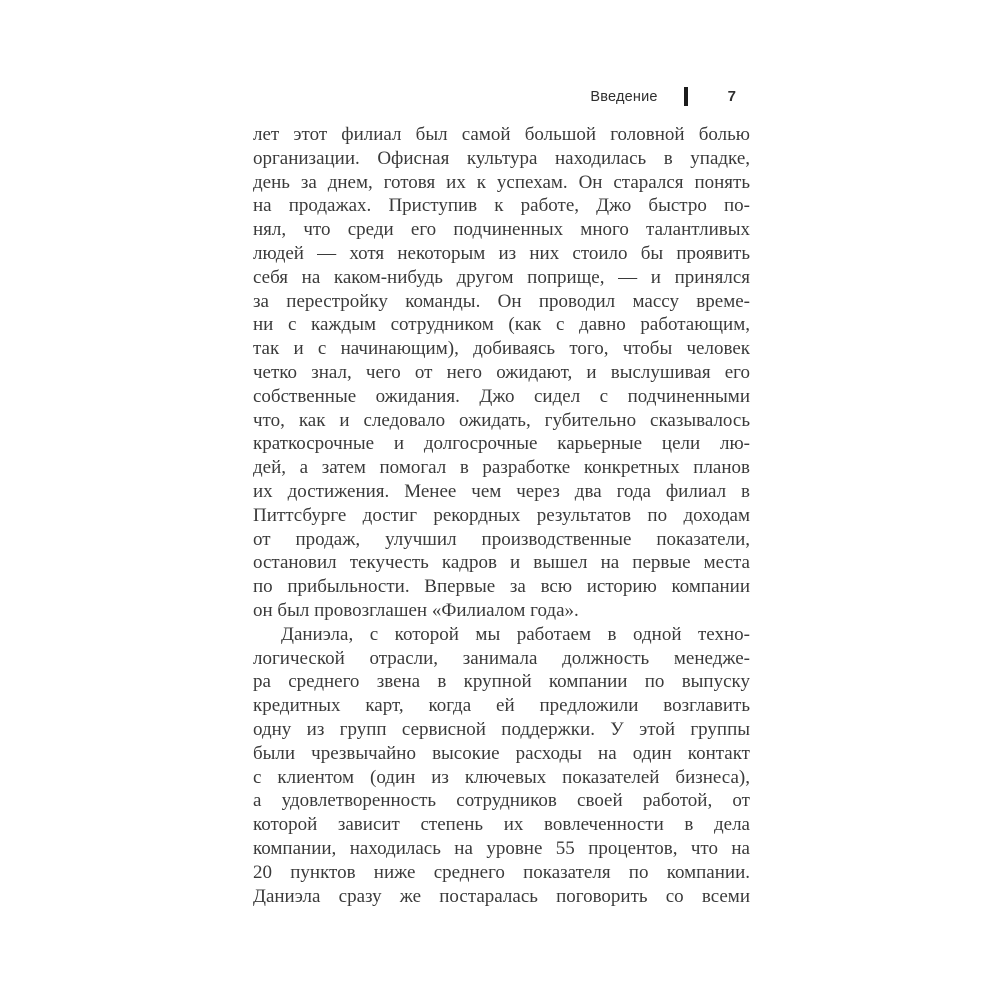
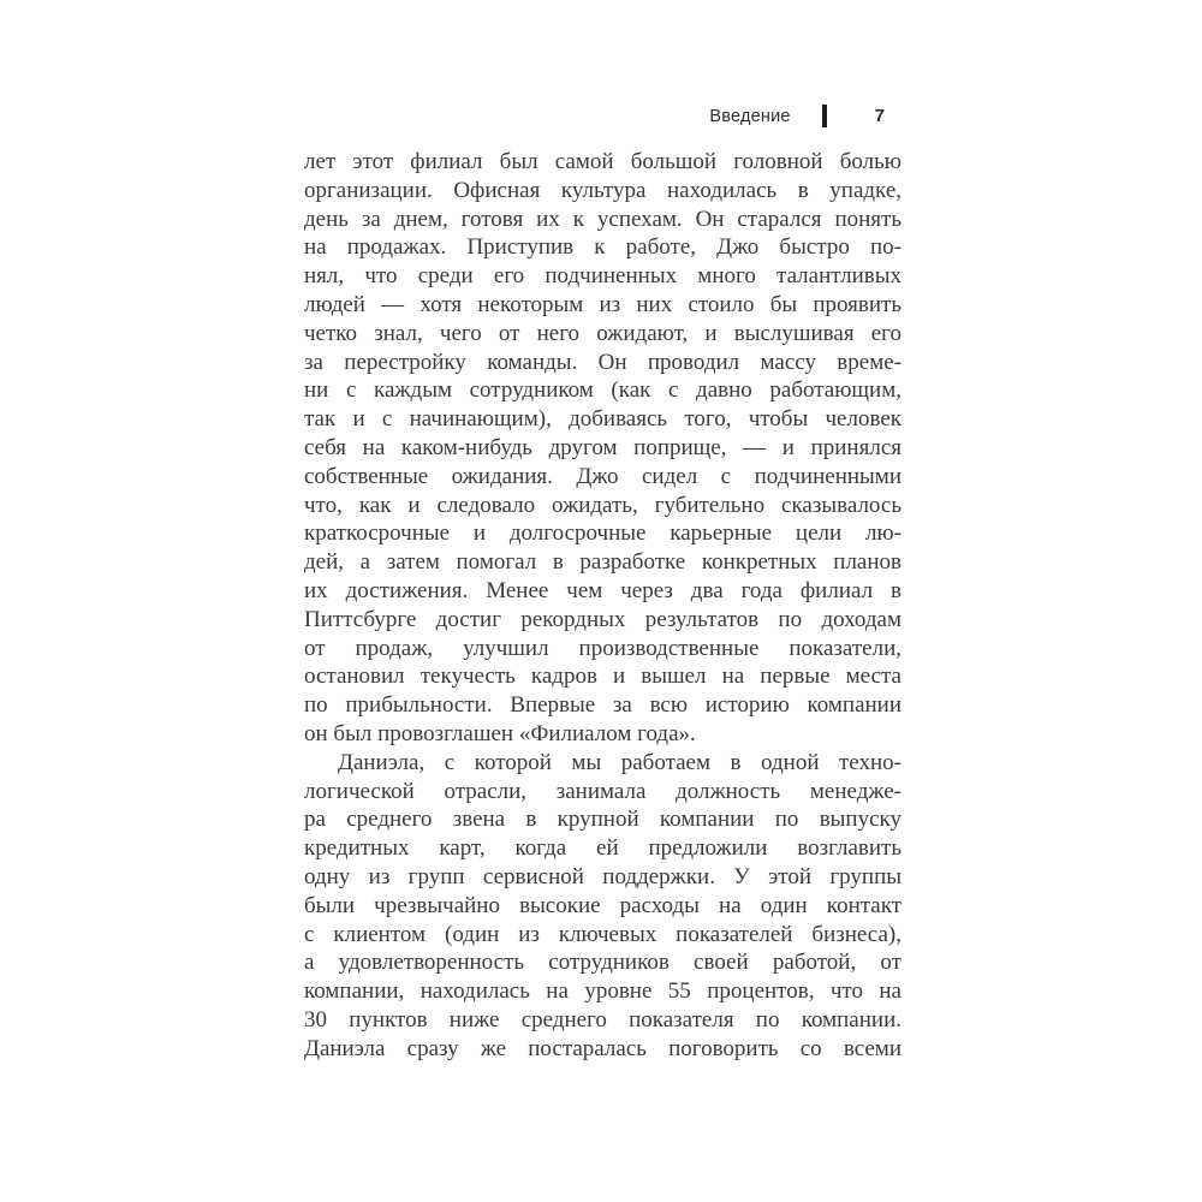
  Введение
  7
  лет этот филиал был самой большой головной болью
  организации. Офисная культура находилась в упадке,
  день за днем, готовя их к успехам. Он старался понять
  на продажах. Приступив к работе, Джо быстро по-
  нял, что среди его подчиненных много талантливых
  людей — хотя некоторым из них стоило бы проявить
- себя на каком-нибудь другом поприще, — и принялся
+ четко знал, чего от него ожидают, и выслушивая его
  за перестройку команды. Он проводил массу време-
  ни с каждым сотрудником (как с давно работающим,
  так и с начинающим), добиваясь того, чтобы человек
- четко знал, чего от него ожидают, и выслушивая его
+ себя на каком-нибудь другом поприще, — и принялся
  собственные ожидания. Джо сидел с подчиненными
  что, как и следовало ожидать, губительно сказывалось
  краткосрочные и долгосрочные карьерные цели лю-
  дей, а затем помогал в разработке конкретных планов
  их достижения. Менее чем через два года филиал в
  Питтсбурге достиг рекордных результатов по доходам
  от продаж, улучшил производственные показатели,
  остановил текучесть кадров и вышел на первые места
  по прибыльности. Впервые за всю историю компании
  он был провозглашен «Филиалом года».
  Даниэла, с которой мы работаем в одной техно-
  логической отрасли, занимала должность менедже-
  ра среднего звена в крупной компании по выпуску
  кредитных карт, когда ей предложили возглавить
  одну из групп сервисной поддержки. У этой группы
  были чрезвычайно высокие расходы на один контакт
  с клиентом (один из ключевых показателей бизнеса),
  а удовлетворенность сотрудников своей работой, от
- которой зависит степень их вовлеченности в дела
  компании, находилась на уровне 55 процентов, что на
- 20 пунктов ниже среднего показателя по компании.
+ 30 пунктов ниже среднего показателя по компании.
  Даниэла сразу же постаралась поговорить со всеми
